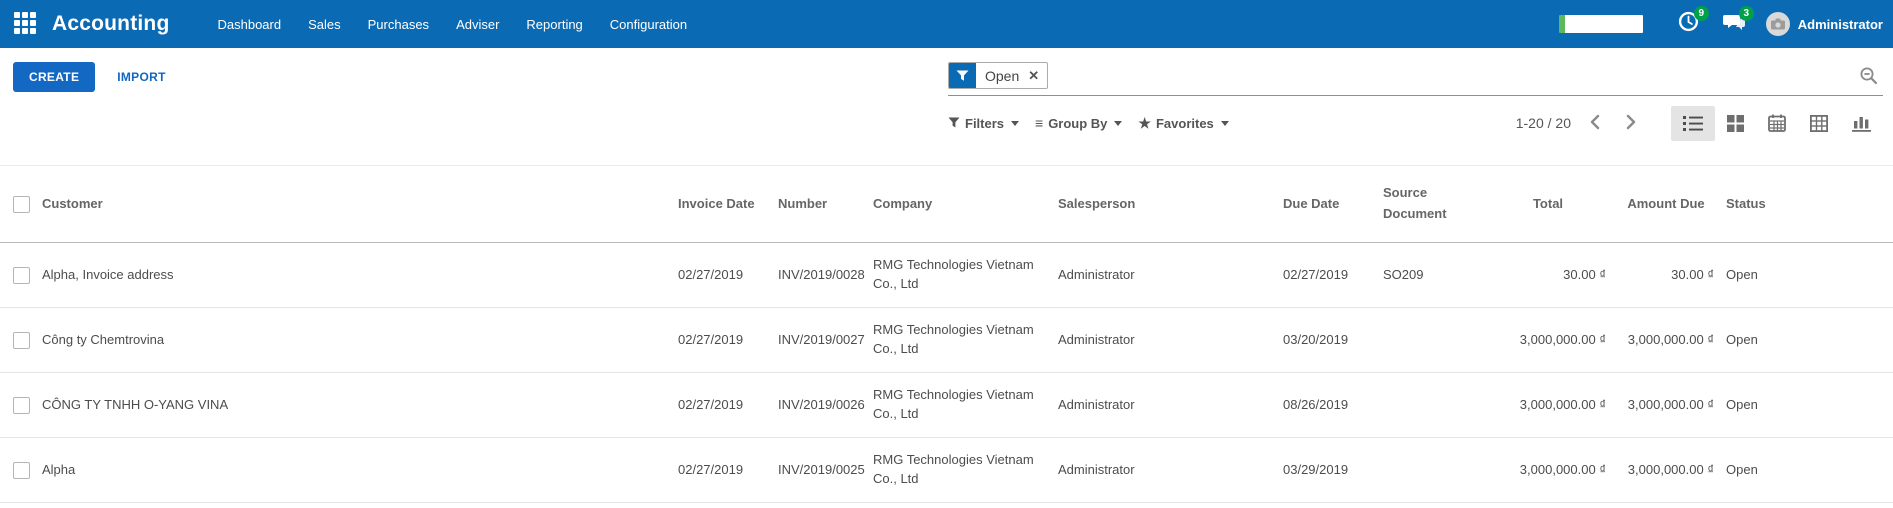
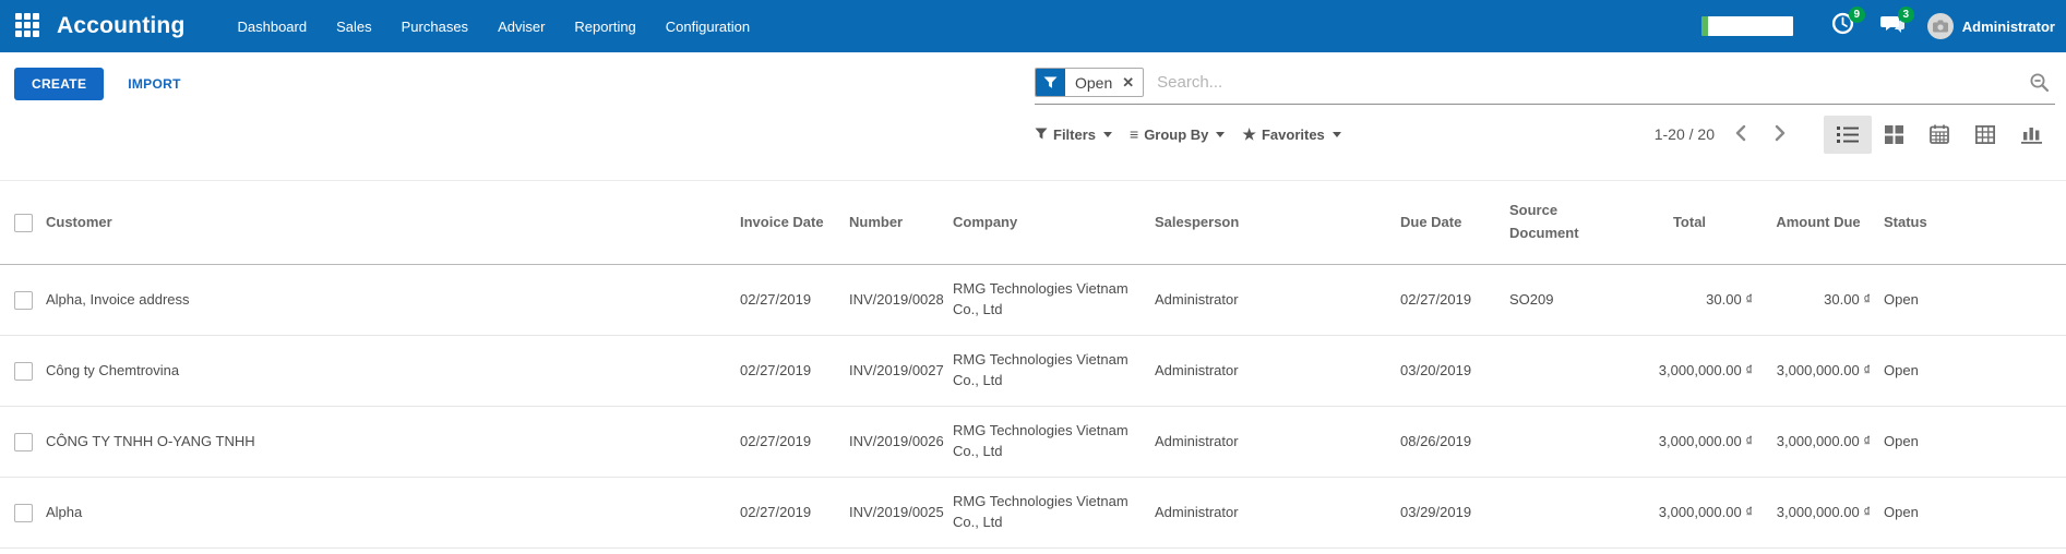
  Accounting
  Dashboard
  Sales
  Purchases
  Adviser
  Reporting
  Configuration
  9
  3
  Administrator
  CREATE
  IMPORT
  Open
  ✕
+ Search...
  Filters
  ≡
  Group By
  ★
  Favorites
  1-20 / 20
  	Customer	Invoice Date	Number	Company	Salesperson	Due Date	Source Document	Total	Amount Due	Status
  	Alpha, Invoice address	02/27/2019	INV/2019/0028	RMG Technologies Vietnam Co., Ltd	Administrator	02/27/2019	SO209	30.00 ₫	30.00 ₫	Open
  	Công ty Chemtrovina	02/27/2019	INV/2019/0027	RMG Technologies Vietnam Co., Ltd	Administrator	03/20/2019		3,000,000.00 ₫	3,000,000.00 ₫	Open
- 	CÔNG TY TNHH O-YANG VINA	02/27/2019	INV/2019/0026	RMG Technologies Vietnam Co., Ltd	Administrator	08/26/2019		3,000,000.00 ₫	3,000,000.00 ₫	Open
+ 	CÔNG TY TNHH O-YANG TNHH	02/27/2019	INV/2019/0026	RMG Technologies Vietnam Co., Ltd	Administrator	08/26/2019		3,000,000.00 ₫	3,000,000.00 ₫	Open
  	Alpha	02/27/2019	INV/2019/0025	RMG Technologies Vietnam Co., Ltd	Administrator	03/29/2019		3,000,000.00 ₫	3,000,000.00 ₫	Open
